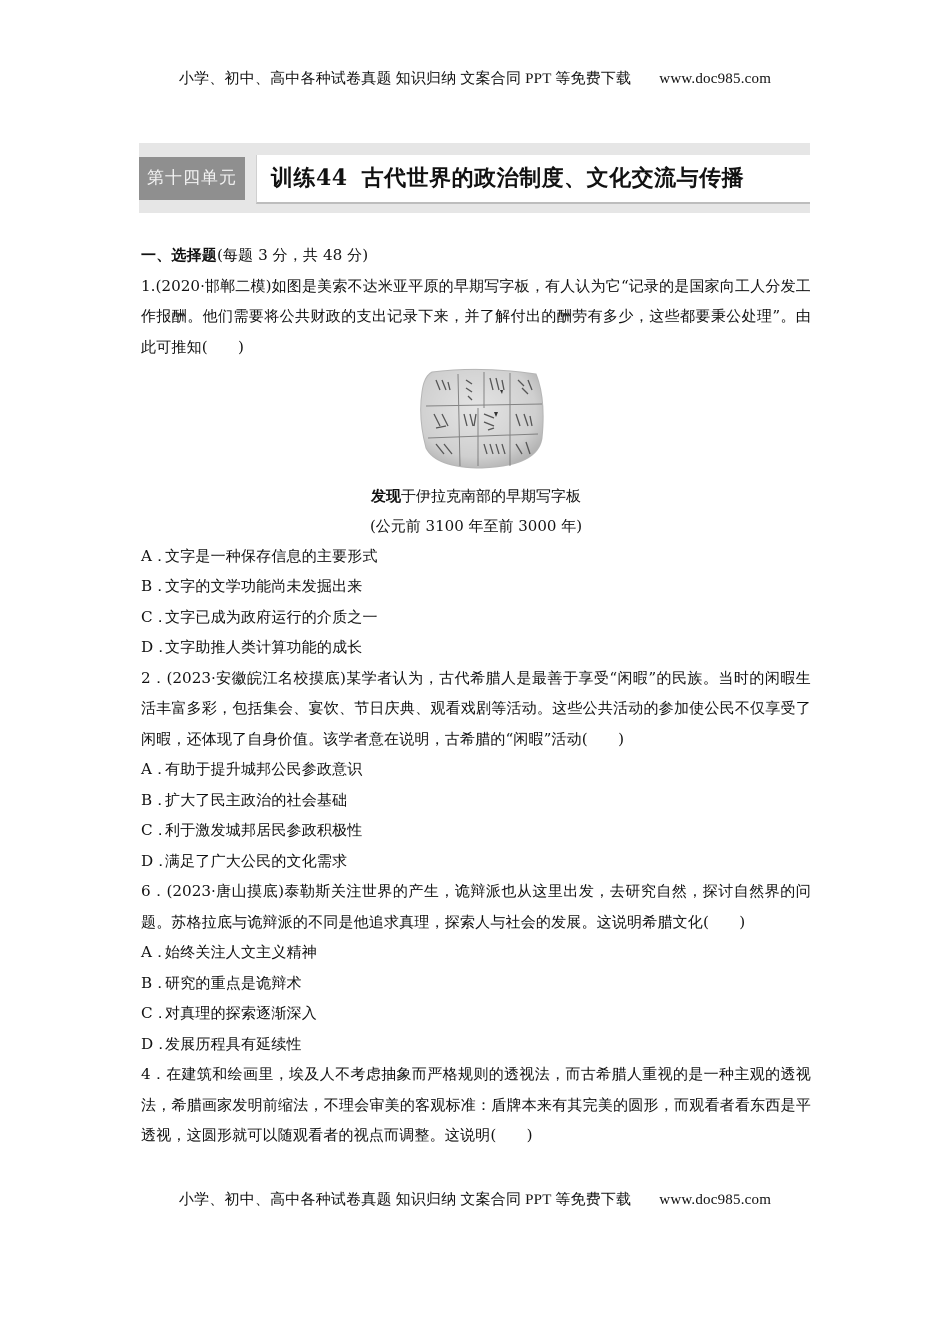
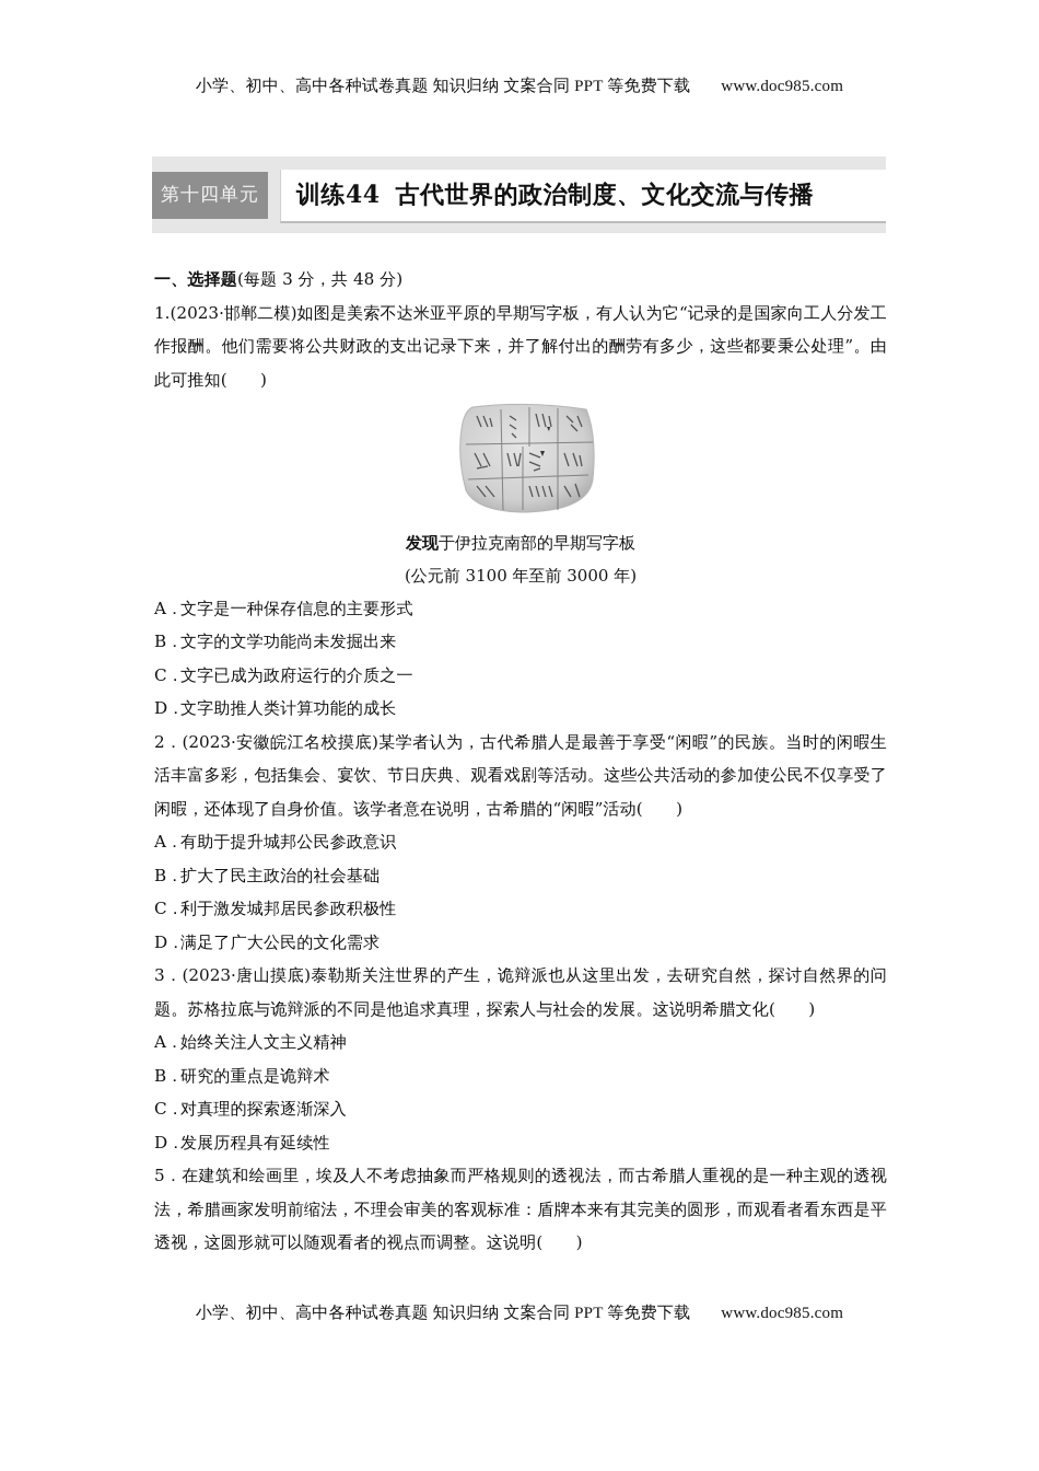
  小学、初中、高中各种试卷真题 知识归纳 文案合同 PPT 等免费下载 www.doc985.com
  第十四单元
  训练44 古代世界的政治制度、文化交流与传播
  一、选择题(每题 3 分，共 48 分)
- 1.(2020·邯郸二模)如图是美索不达米亚平原的早期写字板，有人认为它“记录的是国家向工人分发工作报酬。他们需要将公共财政的支出记录下来，并了解付出的酬劳有多少，这些都要秉公处理”。由此可推知( )
+ 1.(2023·邯郸二模)如图是美索不达米亚平原的早期写字板，有人认为它“记录的是国家向工人分发工作报酬。他们需要将公共财政的支出记录下来，并了解付出的酬劳有多少，这些都要秉公处理”。由此可推知( )
  发现于伊拉克南部的早期写字板
  (公元前 3100 年至前 3000 年)
  A．文字是一种保存信息的主要形式
  B．文字的文学功能尚未发掘出来
  C．文字已成为政府运行的介质之一
  D．文字助推人类计算功能的成长
  2．(2023·安徽皖江名校摸底)某学者认为，古代希腊人是最善于享受“闲暇”的民族。当时的闲暇生活丰富多彩，包括集会、宴饮、节日庆典、观看戏剧等活动。这些公共活动的参加使公民不仅享受了闲暇，还体现了自身价值。该学者意在说明，古希腊的“闲暇”活动( )
  A．有助于提升城邦公民参政意识
  B．扩大了民主政治的社会基础
  C．利于激发城邦居民参政积极性
  D．满足了广大公民的文化需求
- 6．(2023·唐山摸底)泰勒斯关注世界的产生，诡辩派也从这里出发，去研究自然，探讨自然界的问题。苏格拉底与诡辩派的不同是他追求真理，探索人与社会的发展。这说明希腊文化( )
+ 3．(2023·唐山摸底)泰勒斯关注世界的产生，诡辩派也从这里出发，去研究自然，探讨自然界的问题。苏格拉底与诡辩派的不同是他追求真理，探索人与社会的发展。这说明希腊文化( )
  A．始终关注人文主义精神
  B．研究的重点是诡辩术
  C．对真理的探索逐渐深入
  D．发展历程具有延续性
- 4．在建筑和绘画里，埃及人不考虑抽象而严格规则的透视法，而古希腊人重视的是一种主观的透视法，希腊画家发明前缩法，不理会审美的客观标准：盾牌本来有其完美的圆形，而观看者看东西是平透视，这圆形就可以随观看者的视点而调整。这说明( )
+ 5．在建筑和绘画里，埃及人不考虑抽象而严格规则的透视法，而古希腊人重视的是一种主观的透视法，希腊画家发明前缩法，不理会审美的客观标准：盾牌本来有其完美的圆形，而观看者看东西是平透视，这圆形就可以随观看者的视点而调整。这说明( )
  小学、初中、高中各种试卷真题 知识归纳 文案合同 PPT 等免费下载 www.doc985.com
